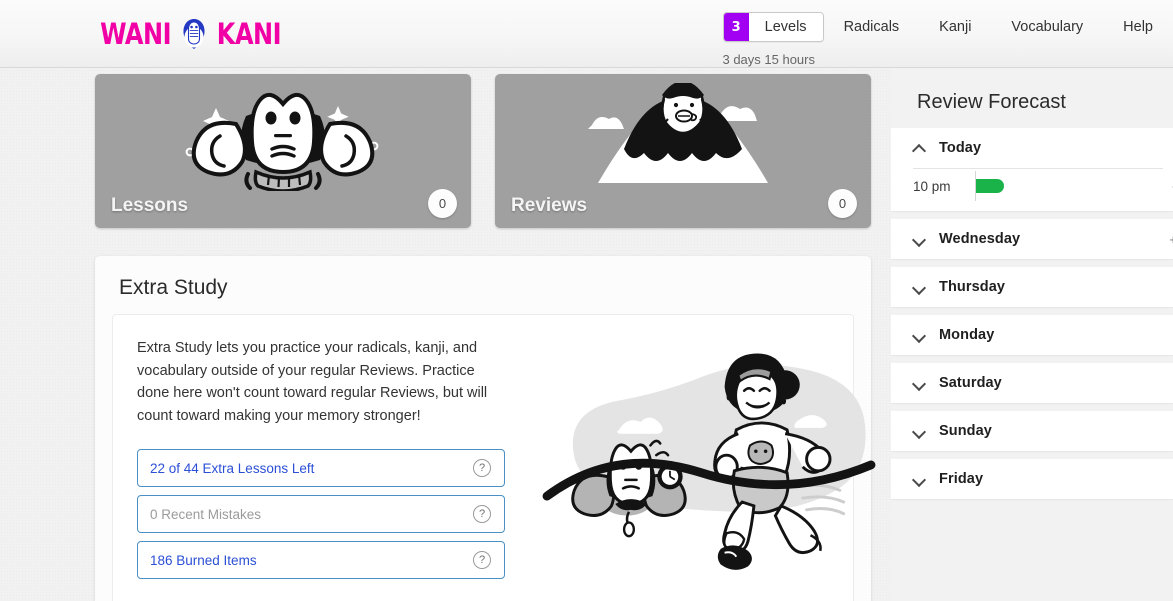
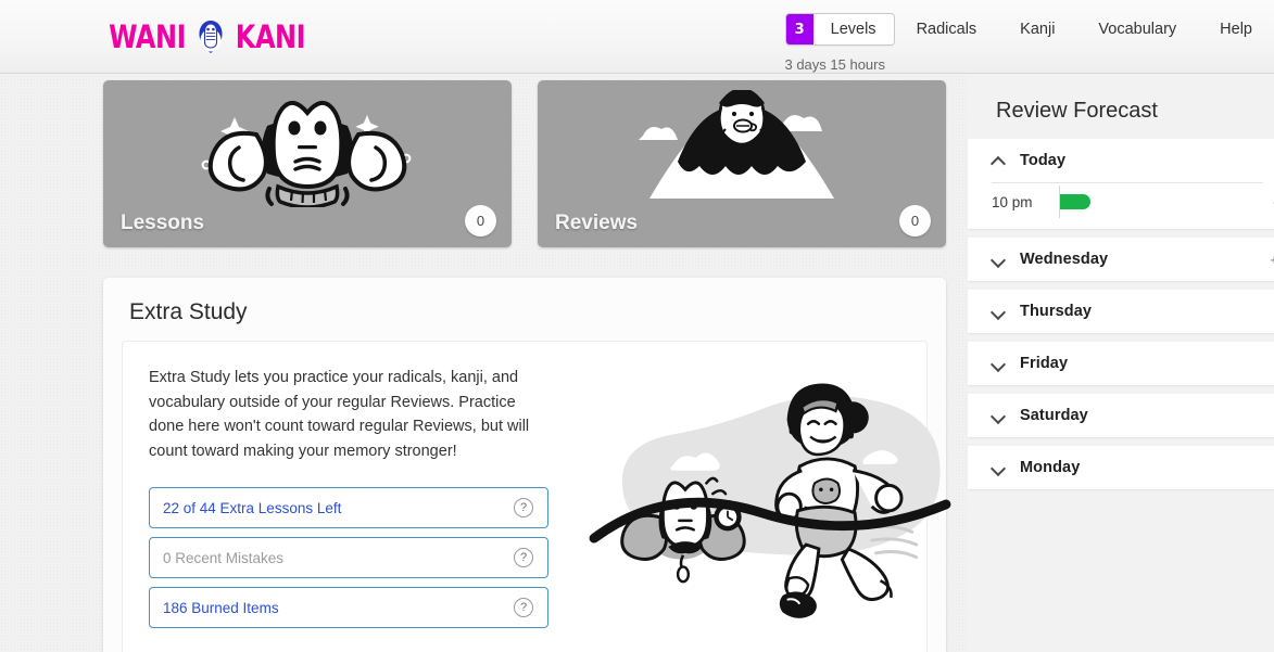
  WANI
  KANI
  3
  Levels
  Radicals
  Kanji
  Vocabulary
  Help
  3 days 15 hours
  Lessons
  0
  Reviews
  0
  Extra Study
  Extra Study lets you practice your radicals, kanji, and vocabulary outside of your regular Reviews. Practice done here won't count toward regular Reviews, but will count toward making your memory stronger!
  22 of 44 Extra Lessons Left
  ?
  0 Recent Mistakes
  ?
  186 Burned Items
  ?
  Review Forecast
  Today
  10 pm
  Wednesday
  Thursday
- Monday
+ Friday
  Saturday
- Sunday
- Friday
+ Monday
